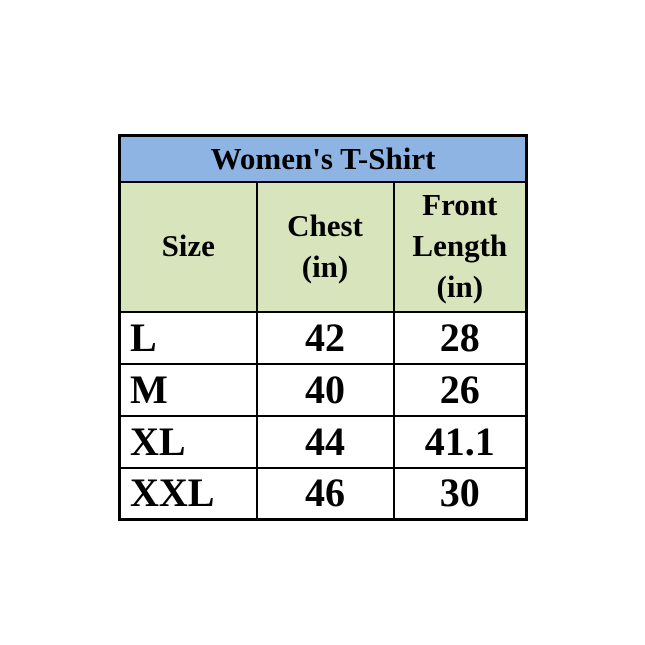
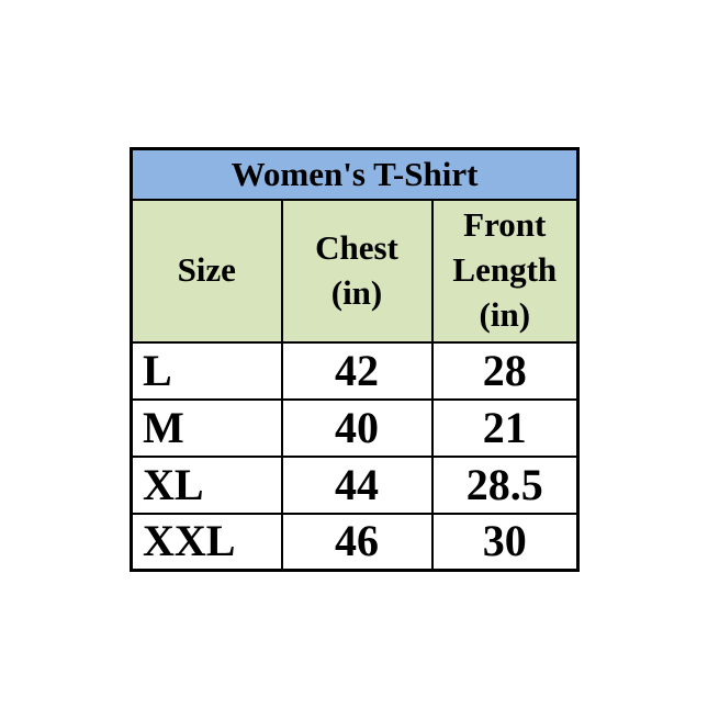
  Women's T-Shirt
  Size	Chest (in)	Front Length (in)
  L	42	28
- M	40	26
+ M	40	21
- XL	44	41.1
+ XL	44	28.5
  XXL	46	30
